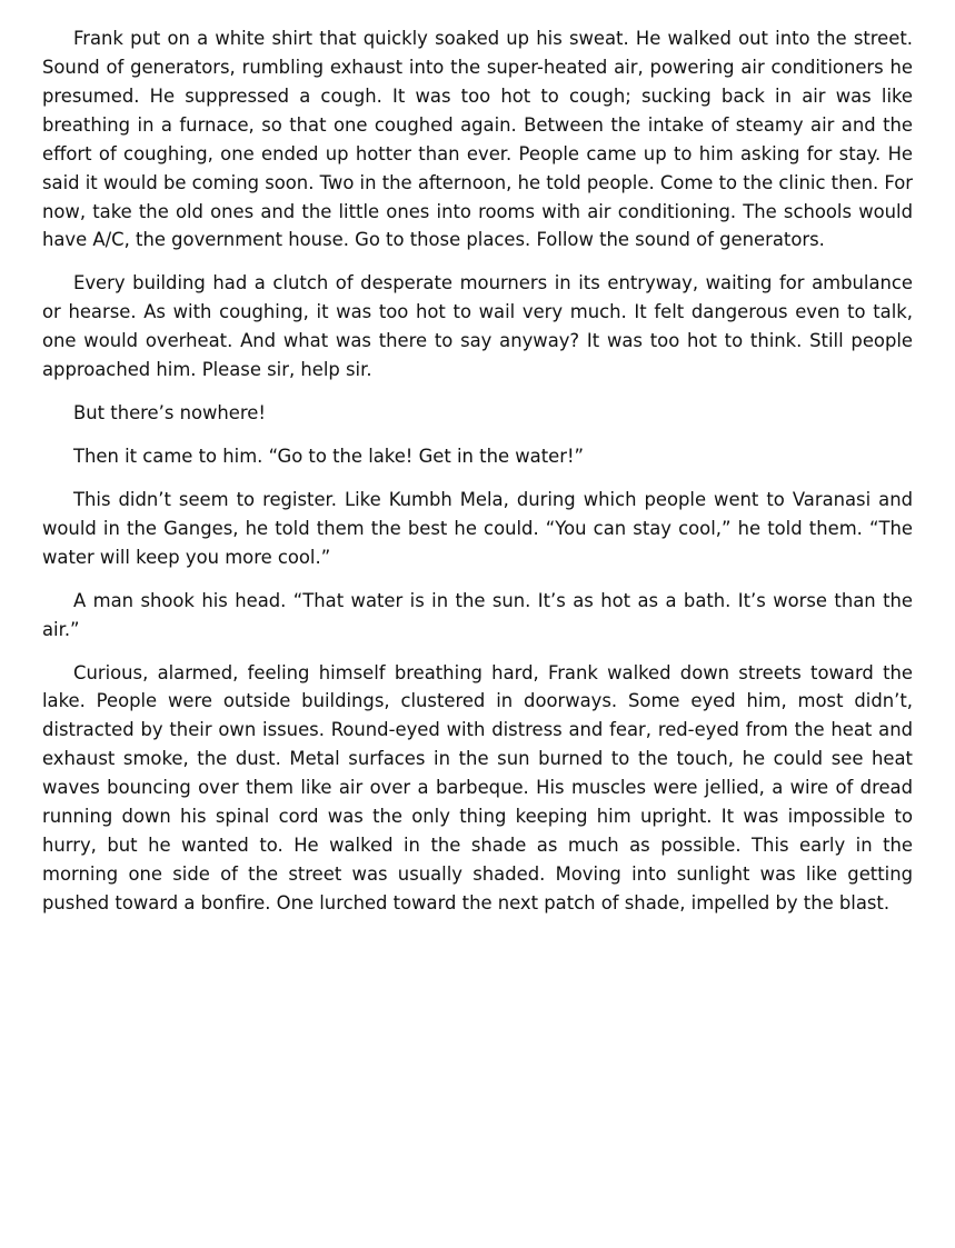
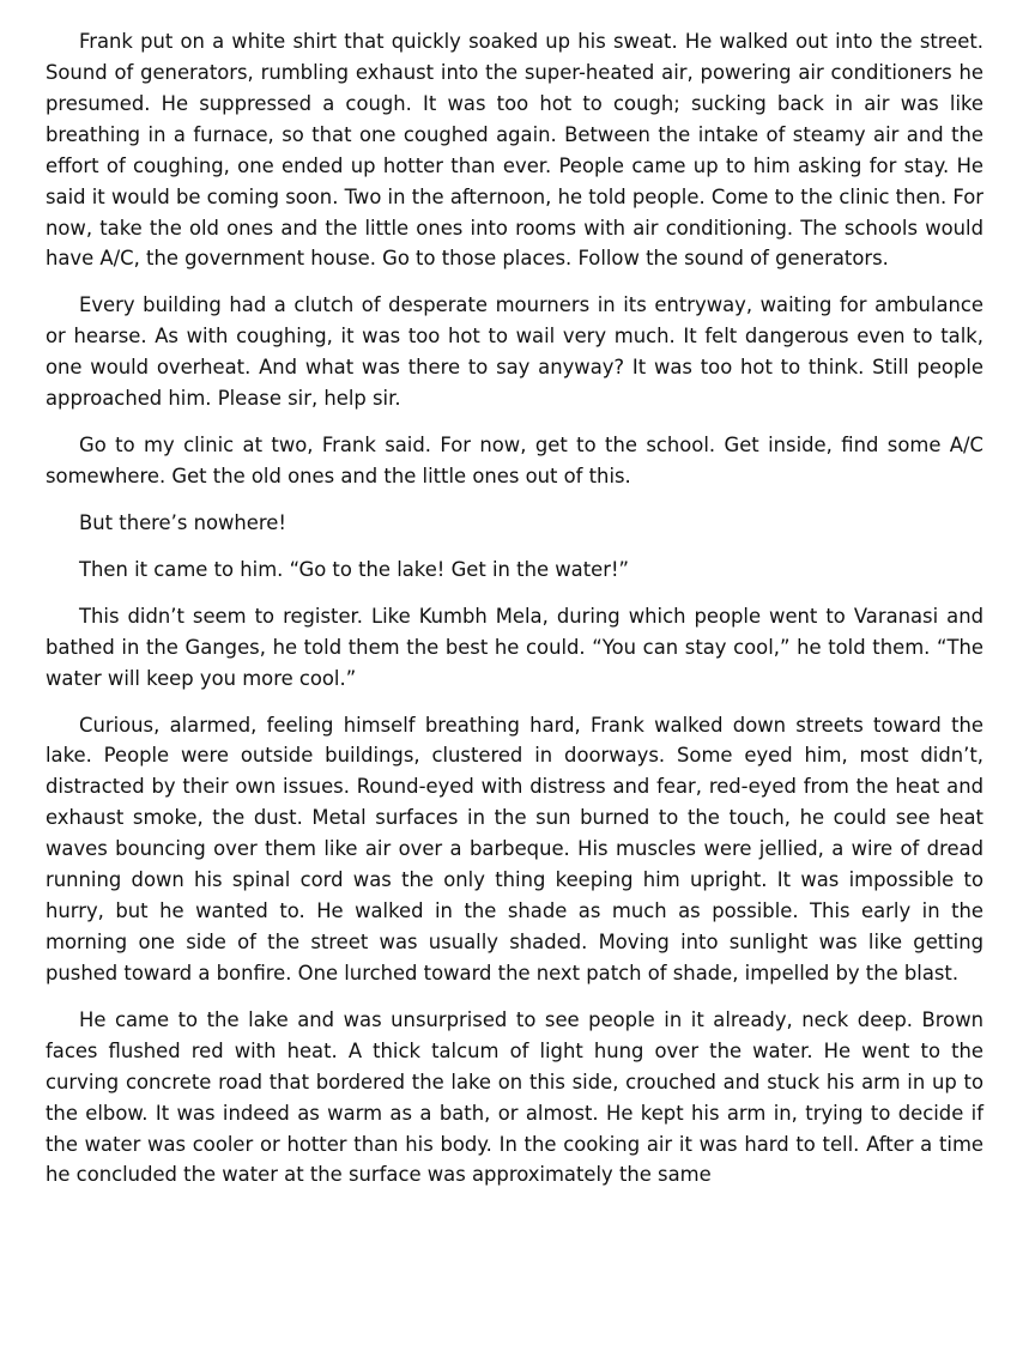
  Frank put on a white shirt that quickly soaked up his sweat. He walked out into the street. Sound of generators, rumbling exhaust into the super-heated air, powering air conditioners he presumed. He suppressed a cough. It was too hot to cough; sucking back in air was like breathing in a furnace, so that one coughed again. Between the intake of steamy air and the effort of coughing, one ended up hotter than ever. People came up to him asking for stay. He said it would be coming soon. Two in the afternoon, he told people. Come to the clinic then. For now, take the old ones and the little ones into rooms with air conditioning. The schools would have A/C, the government house. Go to those places. Follow the sound of generators.
  Every building had a clutch of desperate mourners in its entryway, waiting for ambulance or hearse. As with coughing, it was too hot to wail very much. It felt dangerous even to talk, one would overheat. And what was there to say anyway? It was too hot to think. Still people approached him. Please sir, help sir.
+ Go to my clinic at two, Frank said. For now, get to the school. Get inside, find some A/C somewhere. Get the old ones and the little ones out of this.
  But there’s nowhere!
  Then it came to him. “Go to the lake! Get in the water!”
- This didn’t seem to register. Like Kumbh Mela, during which people went to Varanasi and would in the Ganges, he told them the best he could. “You can stay cool,” he told them. “The water will keep you more cool.”
+ This didn’t seem to register. Like Kumbh Mela, during which people went to Varanasi and bathed in the Ganges, he told them the best he could. “You can stay cool,” he told them. “The water will keep you more cool.”
- A man shook his head. “That water is in the sun. It’s as hot as a bath. It’s worse than the air.”
  Curious, alarmed, feeling himself breathing hard, Frank walked down streets toward the lake. People were outside buildings, clustered in doorways. Some eyed him, most didn’t, distracted by their own issues. Round-eyed with distress and fear, red-eyed from the heat and exhaust smoke, the dust. Metal surfaces in the sun burned to the touch, he could see heat waves bouncing over them like air over a barbeque. His muscles were jellied, a wire of dread running down his spinal cord was the only thing keeping him upright. It was impossible to hurry, but he wanted to. He walked in the shade as much as possible. This early in the morning one side of the street was usually shaded. Moving into sunlight was like getting pushed toward a bonfire. One lurched toward the next patch of shade, impelled by the blast.
+ He came to the lake and was unsurprised to see people in it already, neck deep. Brown faces flushed red with heat. A thick talcum of light hung over the water. He went to the curving concrete road that bordered the lake on this side, crouched and stuck his arm in up to the elbow. It was indeed as warm as a bath, or almost. He kept his arm in, trying to decide if the water was cooler or hotter than his body. In the cooking air it was hard to tell. After a time he concluded the water at the surface was approximately the same
